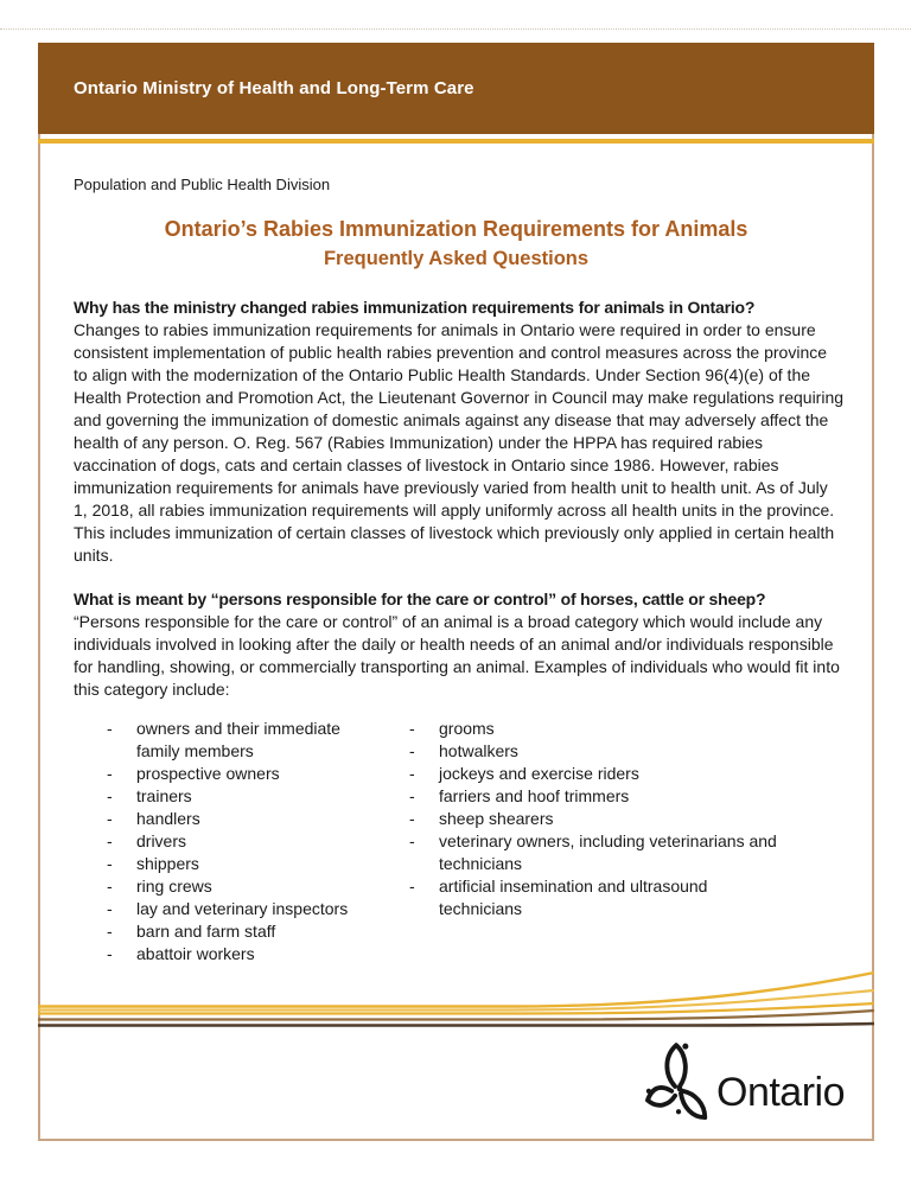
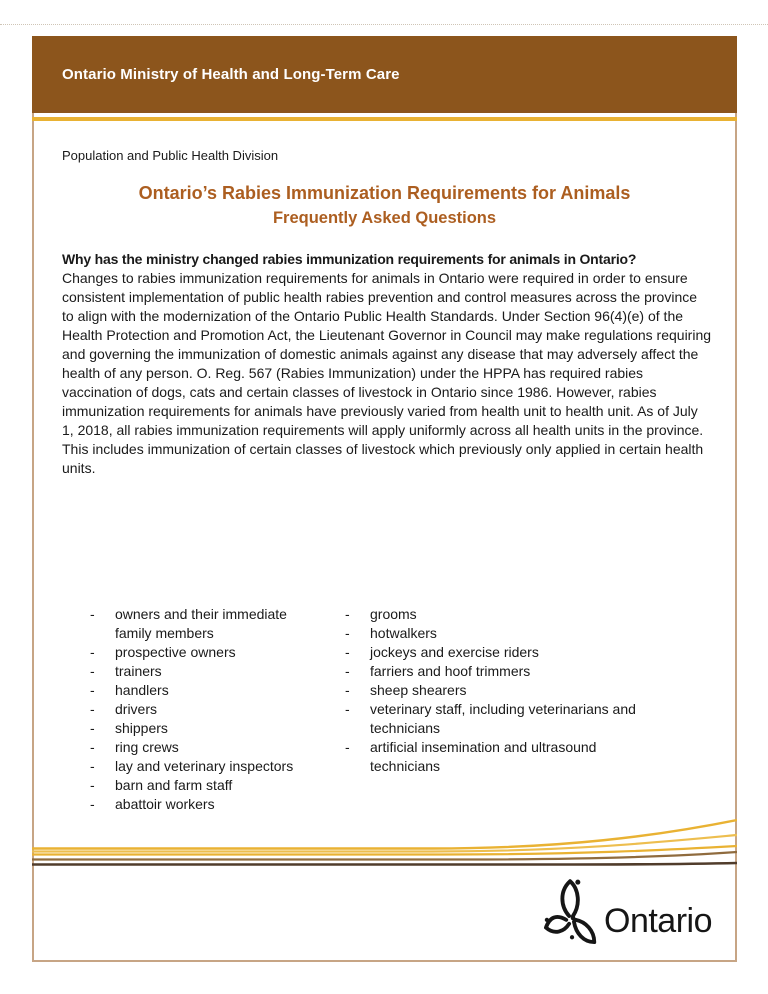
  Ontario Ministry of Health and Long-Term Care
  Population and Public Health Division
  Ontario’s Rabies Immunization Requirements for Animals
  Frequently Asked Questions
  Why has the ministry changed rabies immunization requirements for animals in Ontario?
  Changes to rabies immunization requirements for animals in Ontario were required in order to ensure consistent implementation of public health rabies prevention and control measures across the province to align with the modernization of the Ontario Public Health Standards. Under Section 96(4)(e) of the Health Protection and Promotion Act, the Lieutenant Governor in Council may make regulations requiring and governing the immunization of domestic animals against any disease that may adversely affect the health of any person. O. Reg. 567 (Rabies Immunization) under the HPPA has required rabies vaccination of dogs, cats and certain classes of livestock in Ontario since 1986. However, rabies immunization requirements for animals have previously varied from health unit to health unit. As of July 1, 2018, all rabies immunization requirements will apply uniformly across all health units in the province. This includes immunization of certain classes of livestock which previously only applied in certain health units.
- What is meant by “persons responsible for the care or control” of horses, cattle or sheep?
- “Persons responsible for the care or control” of an animal is a broad category which would include any individuals involved in looking after the daily or health needs of an animal and/or individuals responsible for handling, showing, or commercially transporting an animal. Examples of individuals who would fit into this category include:
  -
  owners and their immediate family members
  -
  prospective owners
  -
  trainers
  -
  handlers
  -
  drivers
  -
  shippers
  -
  ring crews
  -
  lay and veterinary inspectors
  -
  barn and farm staff
  -
  abattoir workers
  -
  grooms
  -
  hotwalkers
  -
  jockeys and exercise riders
  -
  farriers and hoof trimmers
  -
  sheep shearers
  -
- veterinary owners, including veterinarians and technicians
+ veterinary staff, including veterinarians and technicians
  -
  artificial insemination and ultrasound technicians
  Ontario
